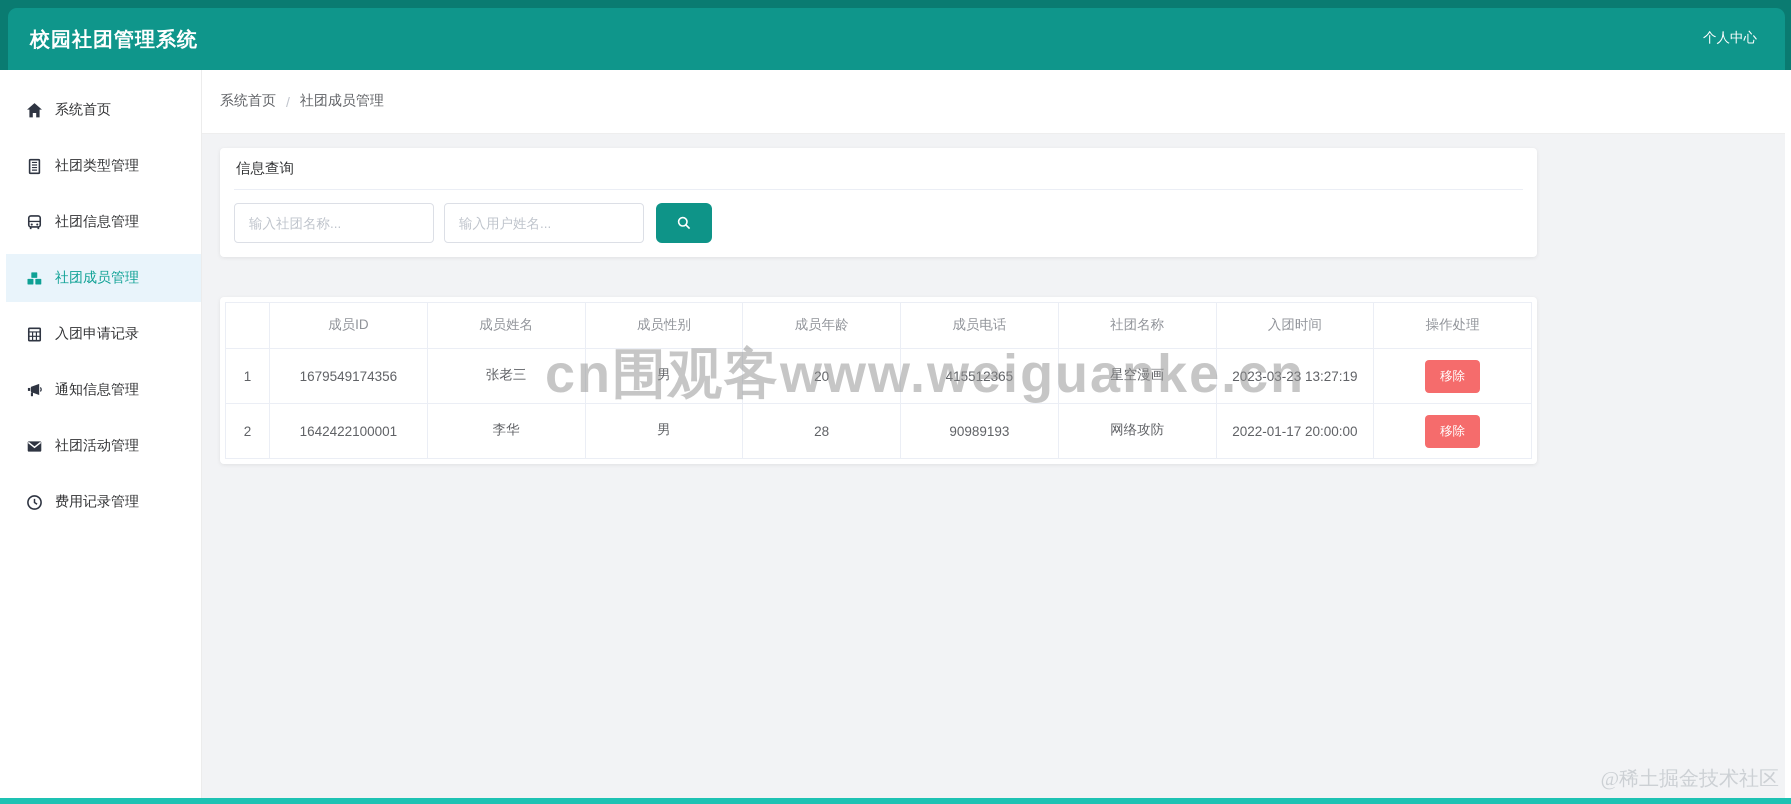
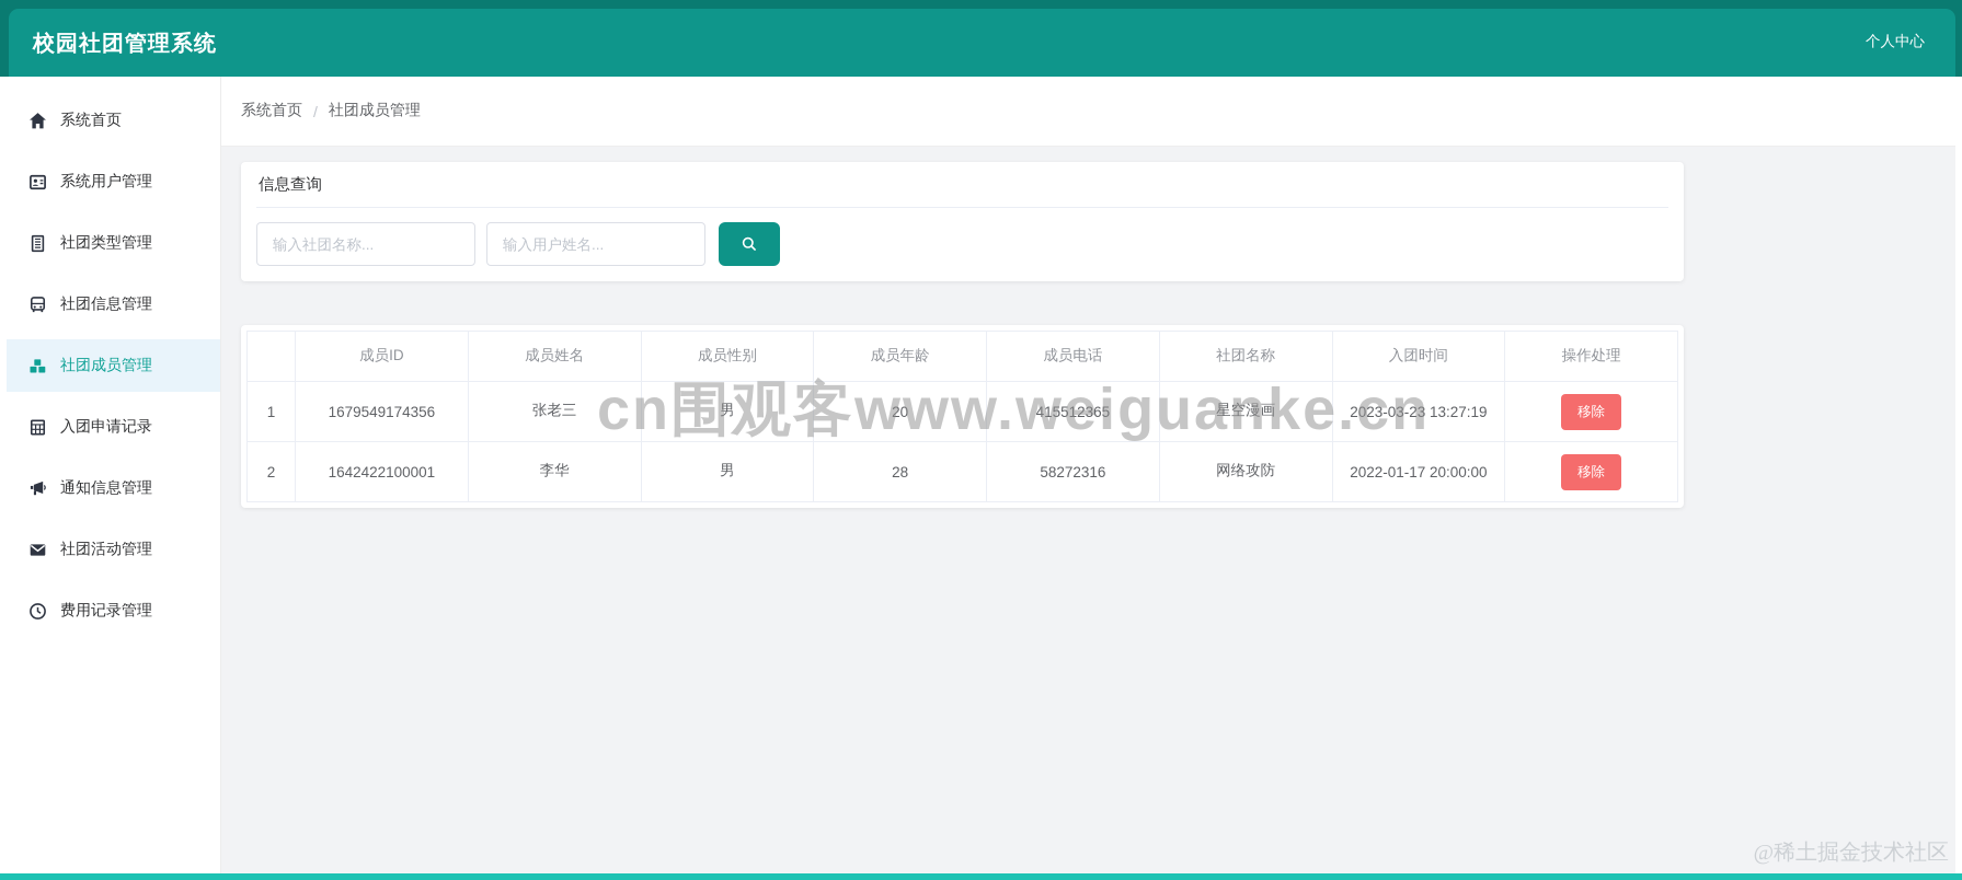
  校园社团管理系统
  个人中心
  系统首页
+ 系统用户管理
  社团类型管理
  社团信息管理
  社团成员管理
  入团申请记录
  通知信息管理
  社团活动管理
  费用记录管理
  系统首页
  /
  社团成员管理
  信息查询
  输入社团名称...
  输入用户姓名...
  	成员ID	成员姓名	成员性别	成员年龄	成员电话	社团名称	入团时间	操作处理
  1	1679549174356	张老三	男	20	415512365	星空漫画	2023-03-23 13:27:19	移除
- 2	1642422100001	李华	男	28	90989193	网络攻防	2022-01-17 20:00:00	移除
+ 2	1642422100001	李华	男	28	58272316	网络攻防	2022-01-17 20:00:00	移除
  cn围观客www.weiguanke.cn
  @稀土掘金技术社区
